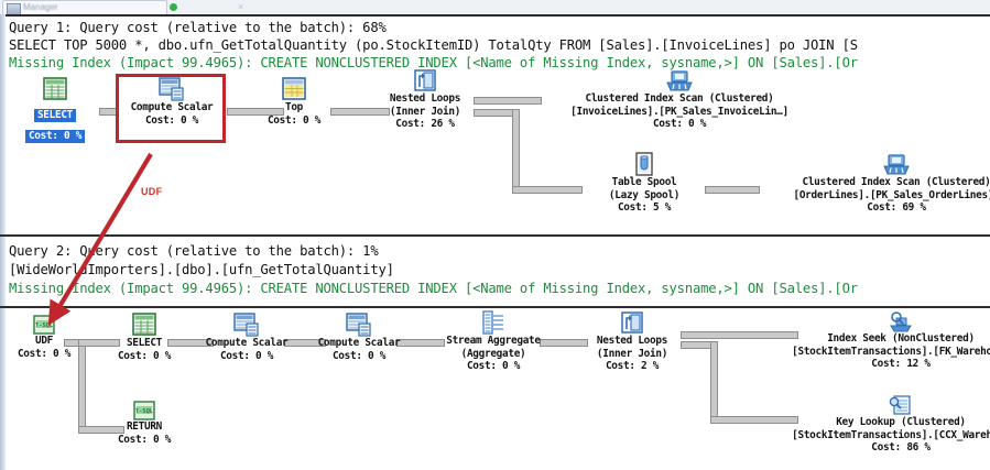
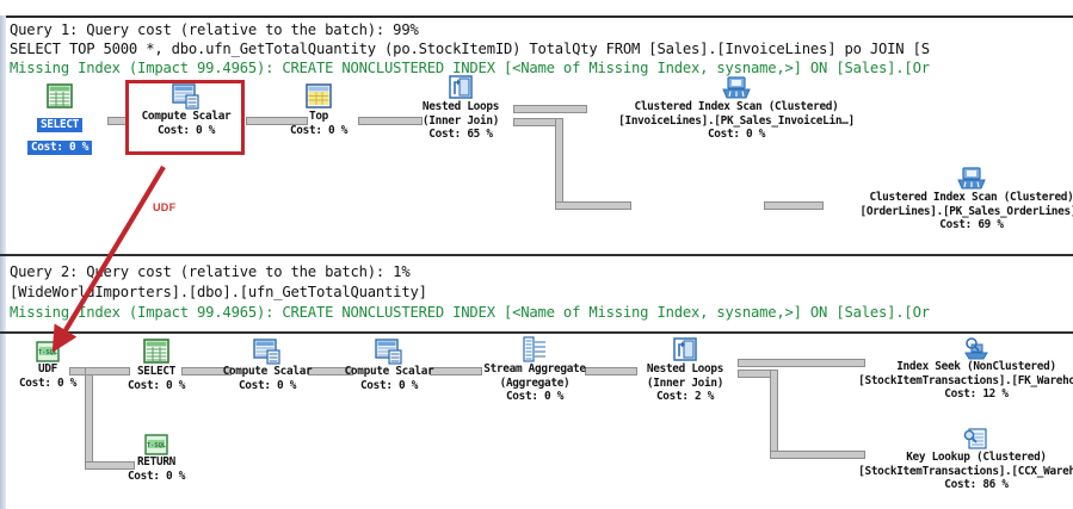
- Manager
- ×
- Query 1: Query cost (relative to the batch): 68%
+ Query 1: Query cost (relative to the batch): 99%
  SELECT TOP 5000 *, dbo.ufn_GetTotalQuantity (po.StockItemID) TotalQty FROM [Sales].[InvoiceLines] po JOIN [S
  Missing Index (Impact 99.4965): CREATE NONCLUSTERED INDEX [<Name of Missing Index, sysname,>] ON [Sales].[Or
  SELECT
  Cost: 0 %
  Compute Scalar
  Cost: 0 %
  Top
  Cost: 0 %
  Nested Loops
  (Inner Join)
- Cost: 26 %
+ Cost: 65 %
  Clustered Index Scan (Clustered)
  [InvoiceLines].[PK_Sales_InvoiceLin…]
  Cost: 0 %
- Table Spool
- (Lazy Spool)
- Cost: 5 %
  Clustered Index Scan (Clustered)
  [OrderLines].[PK_Sales_OrderLines
  Cost: 69 %
  Query 2: Qery cost (relative to the batch): 1%
  [WideWorlImporters].[dbo].[ufn_GetTotalQuantity]
  Missing Index (Impact 99.4965): CREATE NONCLUSTERED INDEX [<Name of Missing Index, sysname,>] ON [Sales].[Or
  UDF
  Cost: 0 %
  SELECT
  Cost: 0 %
  Compute Scalar
  Cost: 0 %
  Compute Scalar
  Cost: 0 %
  Stream Aggregate
  (Aggregate)
  Cost: 0 %
  Nested Loops
  (Inner Join)
  Cost: 2 %
  Index Seek (NonClustered)
  [StockItemTransactions].[FK_Wareho
  Cost: 12 %
  Key Lookup (Clustered)
  [StockItemTransactions].[CCX_Wareh
  Cost: 86 %
  RETURN
  Cost: 0 %
  UDF
